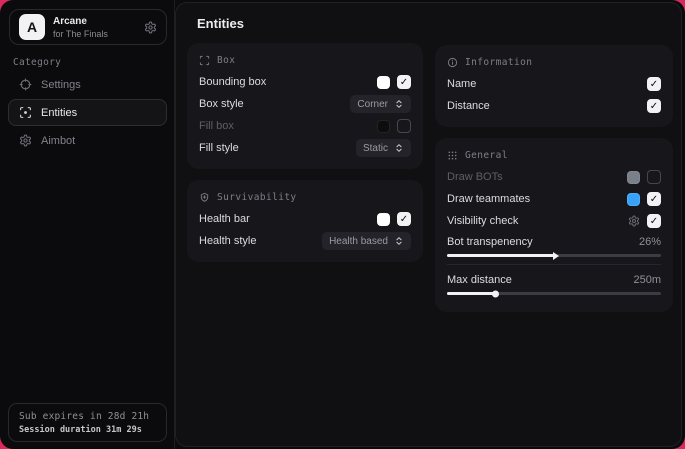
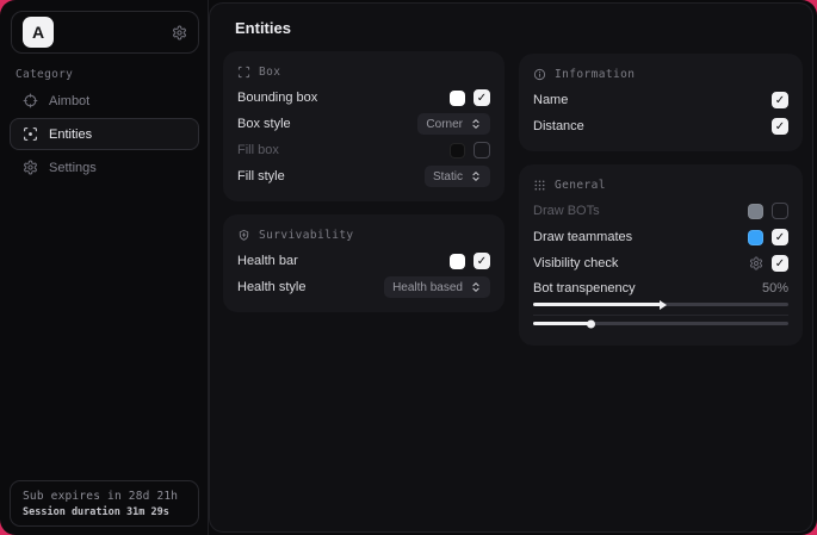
  A
- Arcane
- for The Finals
  Category
- Settings
+ Aimbot
  Entities
- Aimbot
+ Settings
  Sub expires in 28d 21h
  Session duration 31m 29s
  Entities
  Box
  Bounding box
  Box style
  Corner
  Fill box
  Fill style
  Static
  Survivability
  Health bar
  Health style
  Health based
  Information
  Name
  Distance
  General
  Draw BOTs
  Draw teammates
  Visibility check
  Bot transpenency
- 26%
+ 50%
- Max distance
- 250m
